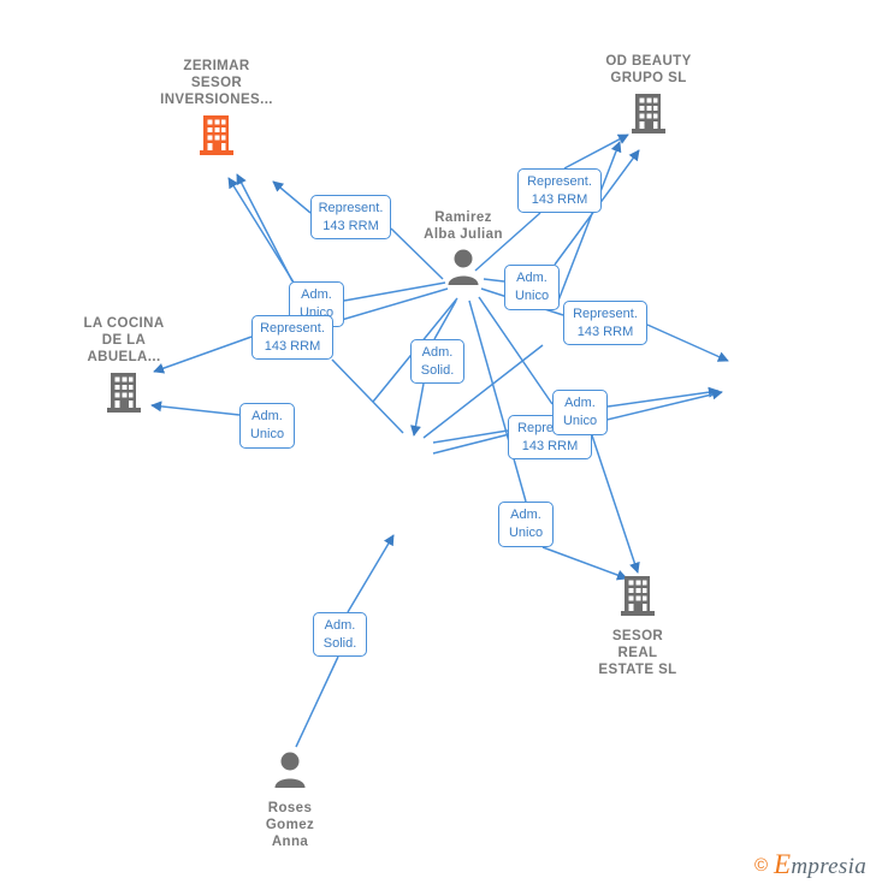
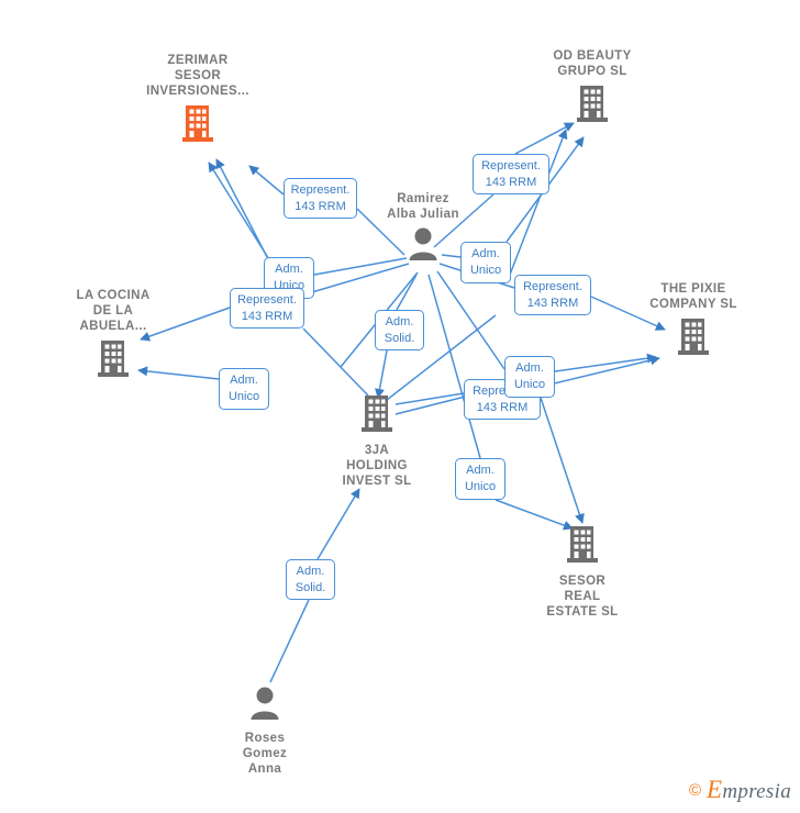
  ZERIMAR
  SESOR
  INVERSIONES...
  OD BEAUTY
  GRUPO SL
  Ramirez
  Alba Julian
  LA COCINA
  DE LA
  ABUELA...
+ THE PIXIE
+ COMPANY SL
+ 3JA
+ HOLDING
+ INVEST SL
  SESOR
  REAL
  ESTATE SL
  Roses
  Gomez
  Anna
  Represent.
  143 RRM
  Represent.
  143 RRM
  Adm.
  Unico
  Adm.
  Unico
  Represent.
  143 RRM
  Represent.
  143 RRM
  Adm.
  Solid.
  Adm.
  Unico
  143 RRM
  Adm.
  Unico
  Adm.
  Unico
  Adm.
  Solid.
  ©
  Empresia
